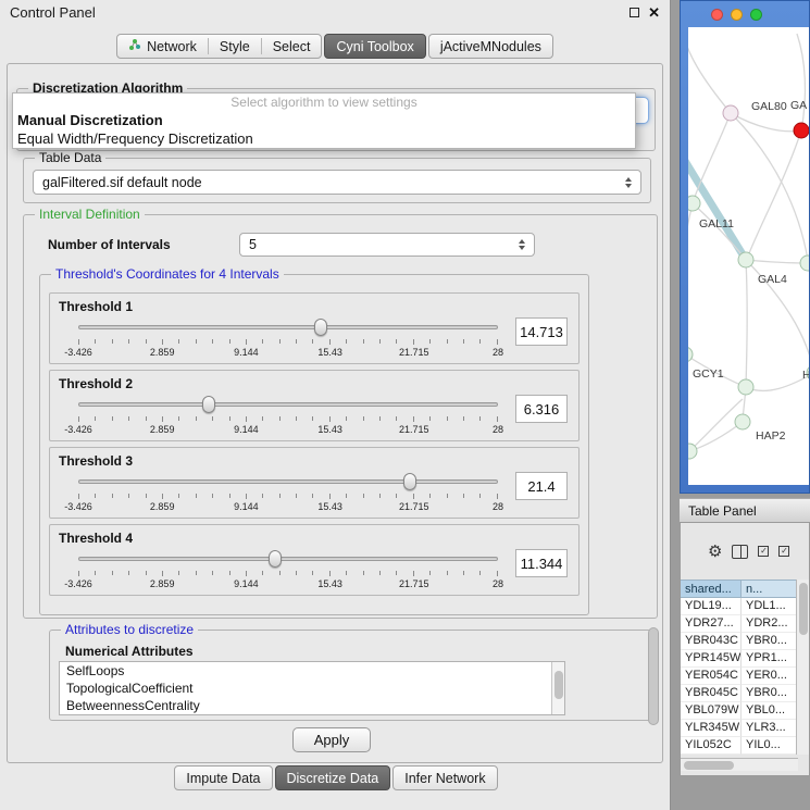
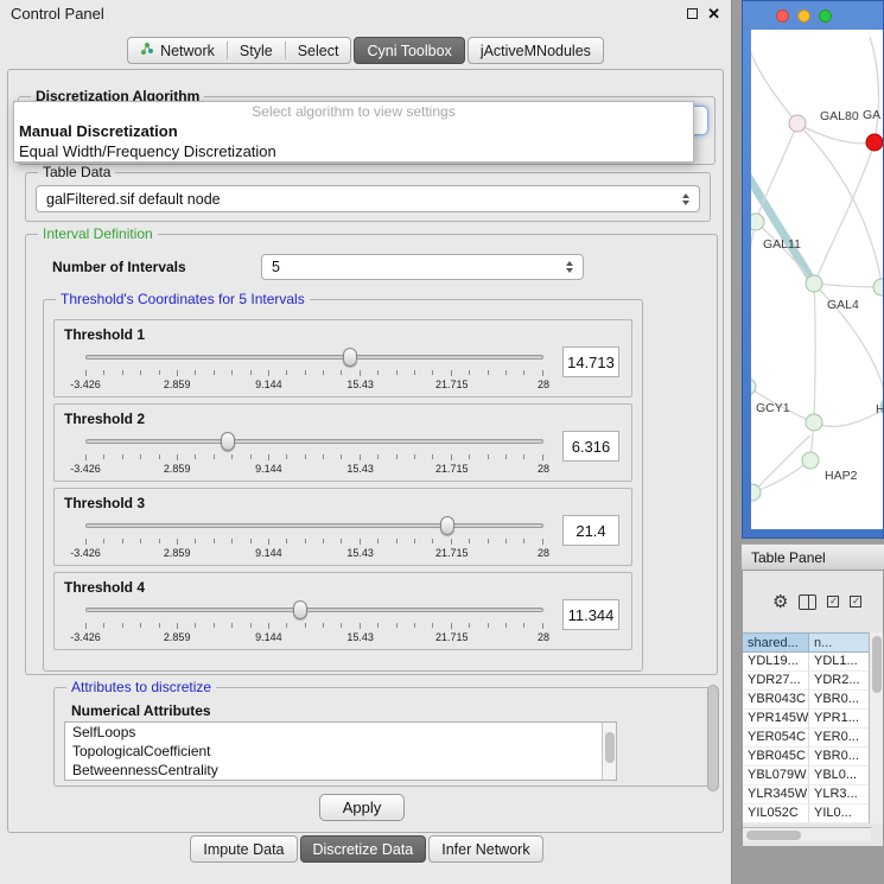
  Control Panel
  ✕
  Network
  Style
  Select
  Cyni Toolbox
  jActiveMNodules
  Discretization Algorithm
  Select algorithm to view settings
  Manual Discretization
  Equal Width/Frequency Discretization
  Table Data
  galFiltered.sif default node
  Interval Definition
  Number of Intervals
  5
- Threshold's Coordinates for 4 Intervals
+ Threshold's Coordinates for 5 Intervals
  Threshold 1
  -3.426
  2.859
  9.144
  15.43
  21.715
  28
  14.713
  Threshold 2
  -3.426
  2.859
  9.144
  15.43
  21.715
  28
  6.316
  Threshold 3
  -3.426
  2.859
  9.144
  15.43
  21.715
  28
  21.4
  Threshold 4
  -3.426
  2.859
  9.144
  15.43
  21.715
  28
  11.344
  Attributes to discretize
  Numerical Attributes
  SelfLoops
  TopologicalCoefficient
  BetweennessCentrality
  Apply
  Impute Data
  Discretize Data
  Infer Network
  GAL80
  GA
  GAL11
  GAL4
  GCY1
  HAP2
  H
  Table Panel
  ⚙
  ✓
  ✓
  shared...
  n...
  YDL19...
  YDL1...
  YDR27...
  YDR2...
  YBR043C
  YBR0...
  YPR145W
  YPR1...
  YER054C
  YER0...
  YBR045C
  YBR0...
  YBL079W
  YBL0...
  YLR345W
  YLR3...
  YIL052C
  YIL0...
